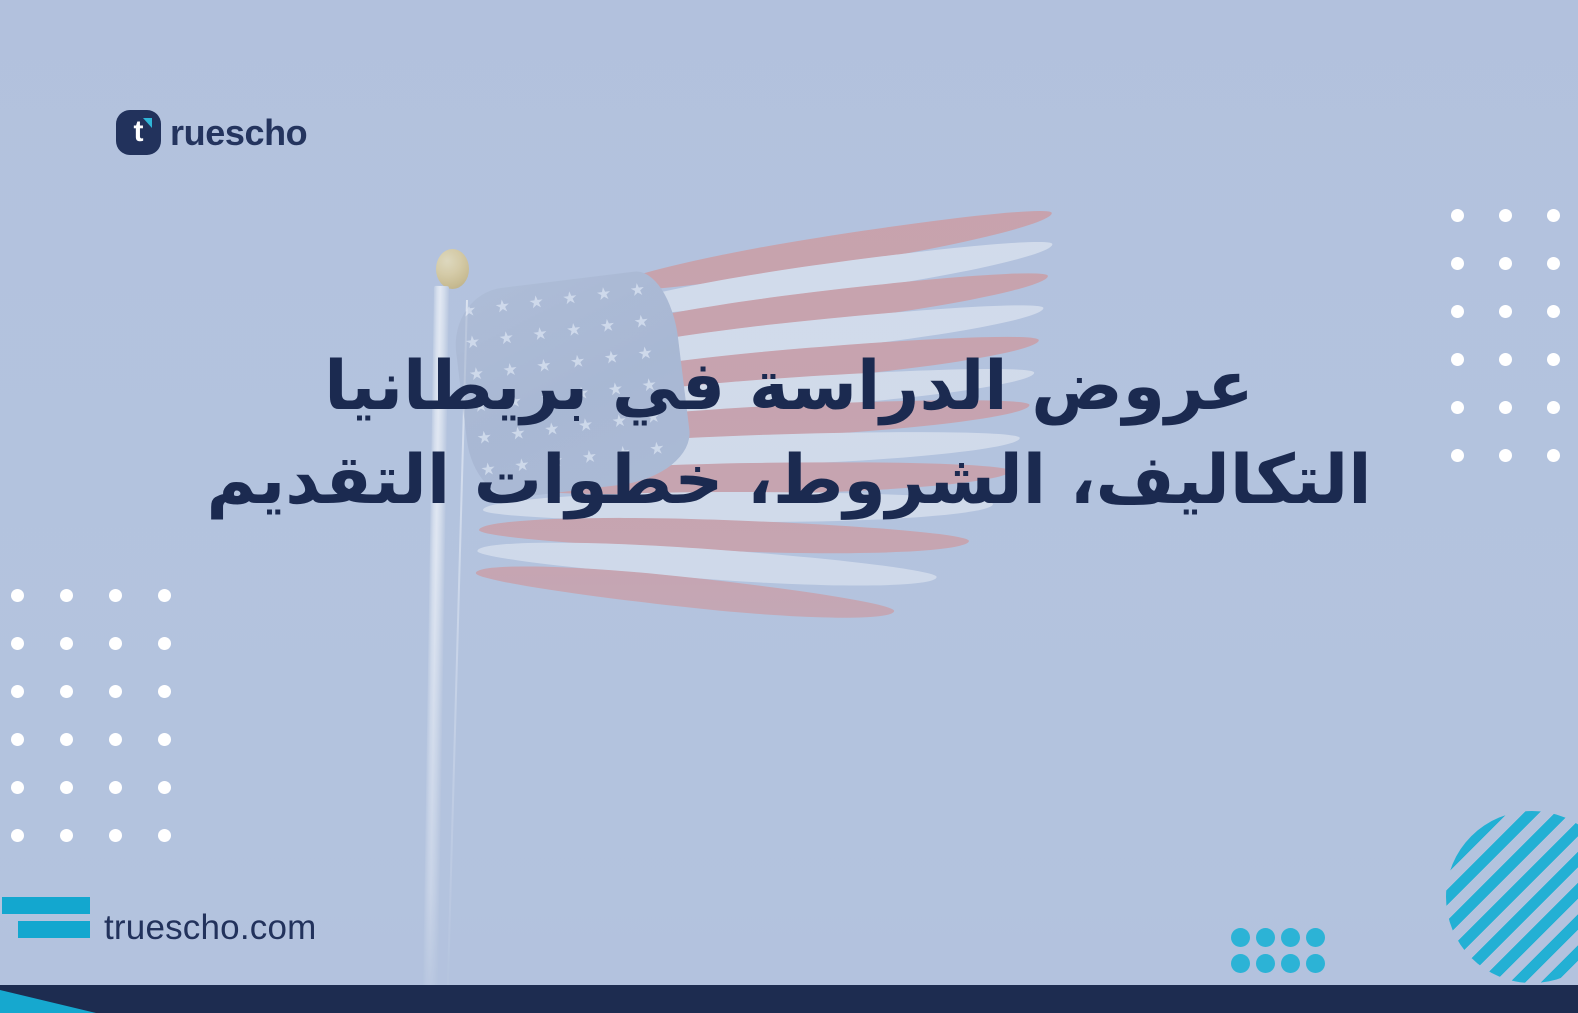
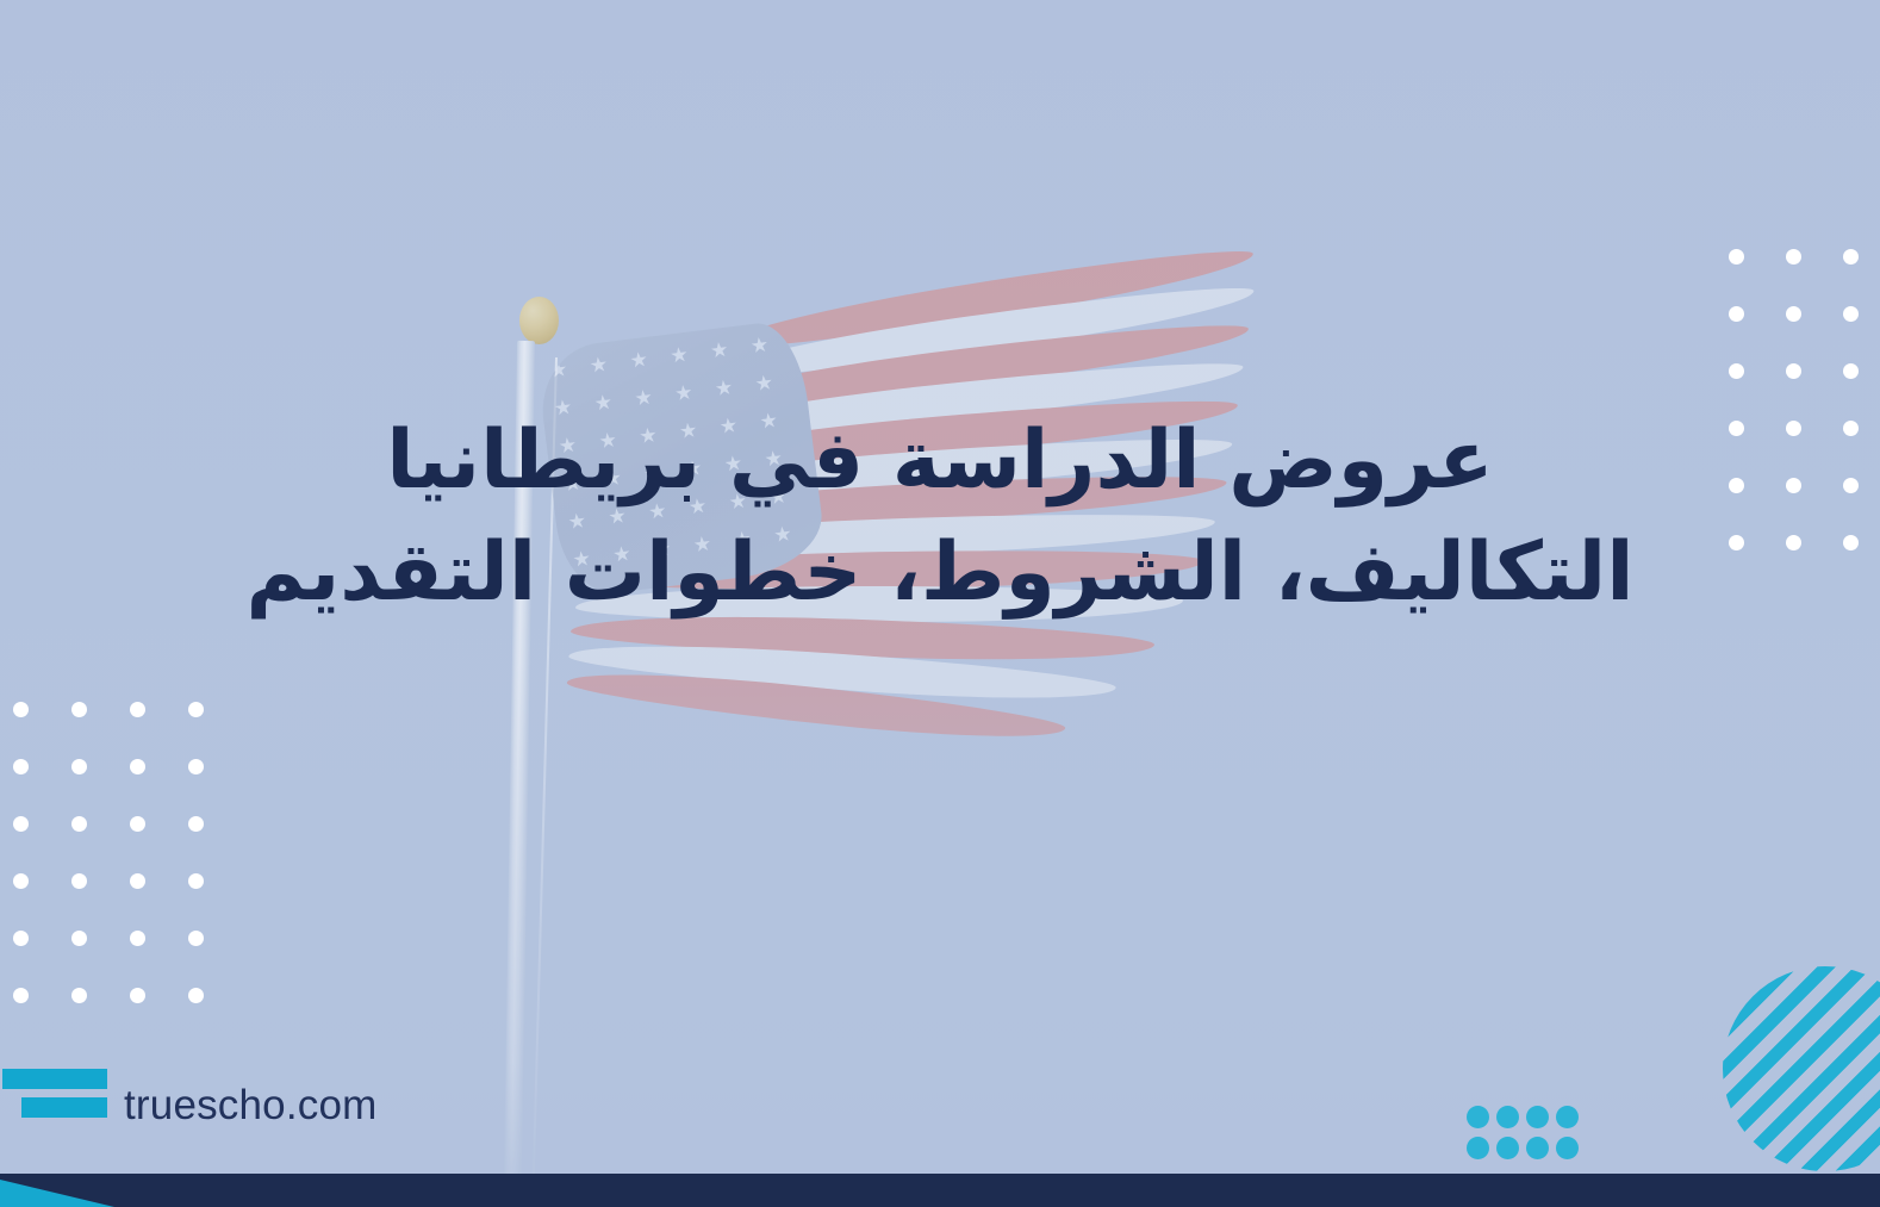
- t
- ruescho
  عروض الدراسة في بريطانيا
  التكاليف، الشروط، خطوات التقديم
  truescho.com
